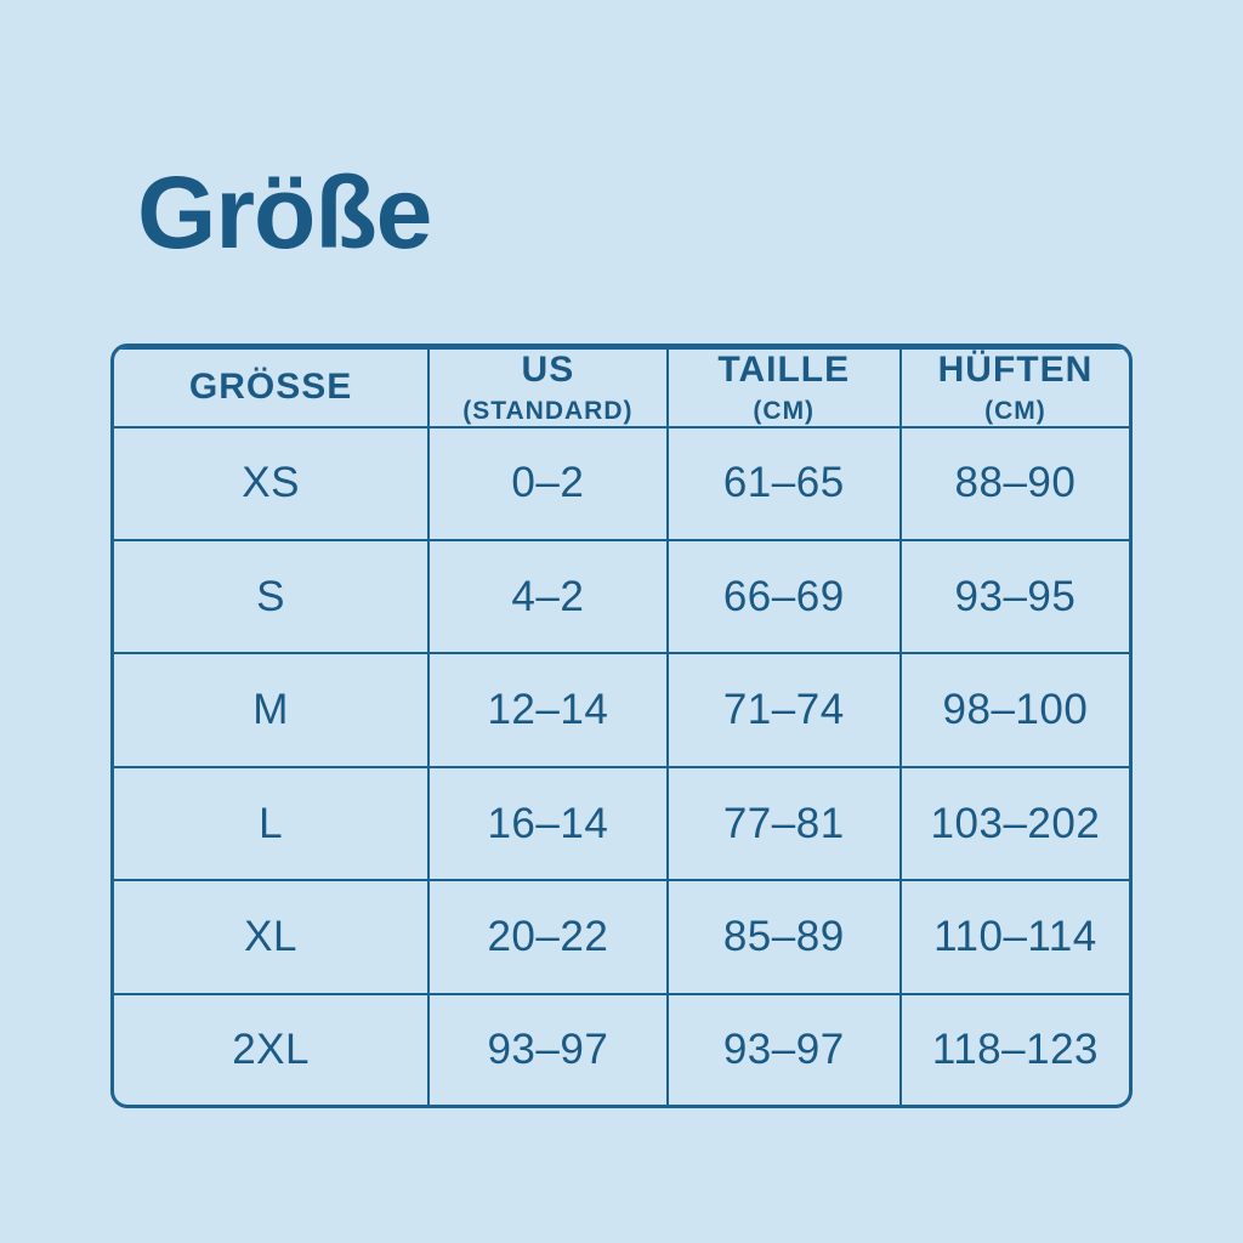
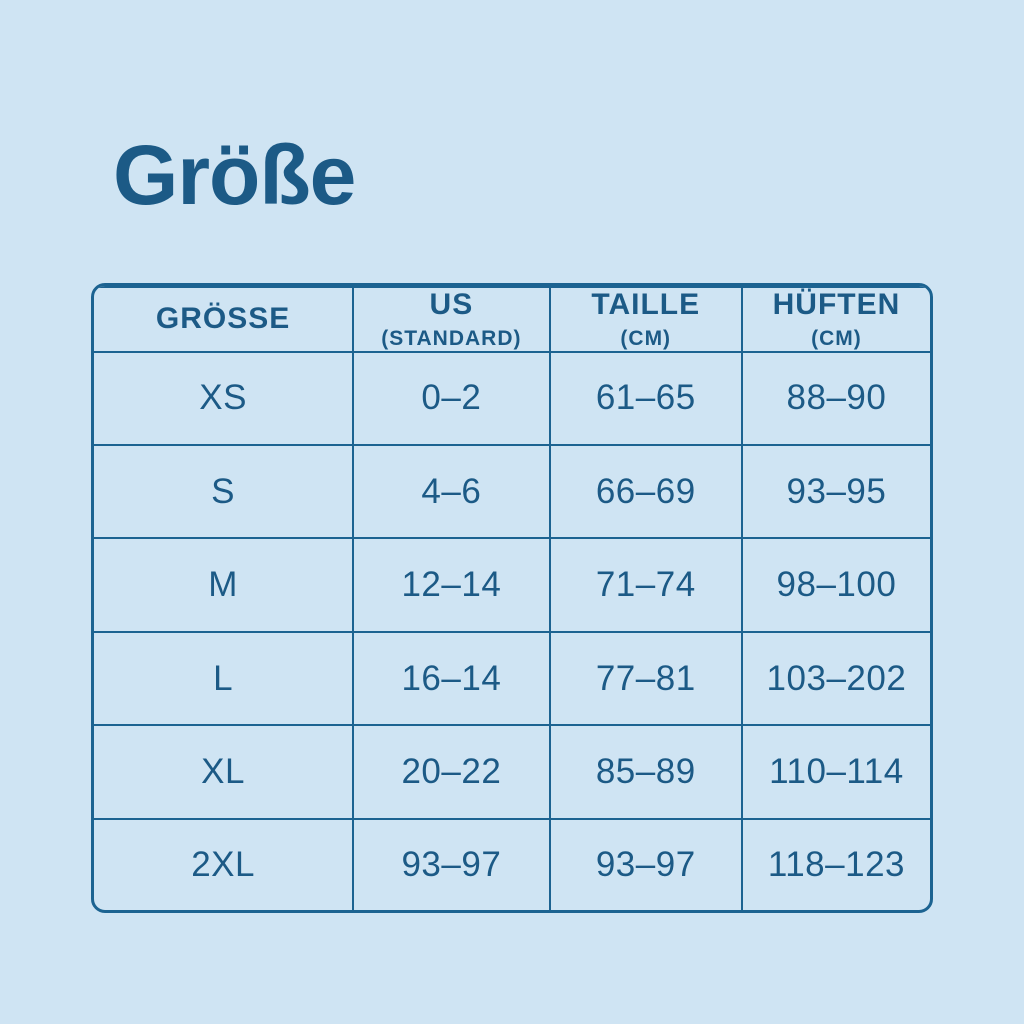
  Größe
  GRÖSSE	US (STANDARD)	TAILLE (CM)	HÜFTEN (CM)
  XS	0–2	61–65	88–90
- S	4–2	66–69	93–95
+ S	4–6	66–69	93–95
  M	12–14	71–74	98–100
  L	16–14	77–81	103–202
  XL	20–22	85–89	110–114
  2XL	93–97	93–97	118–123
